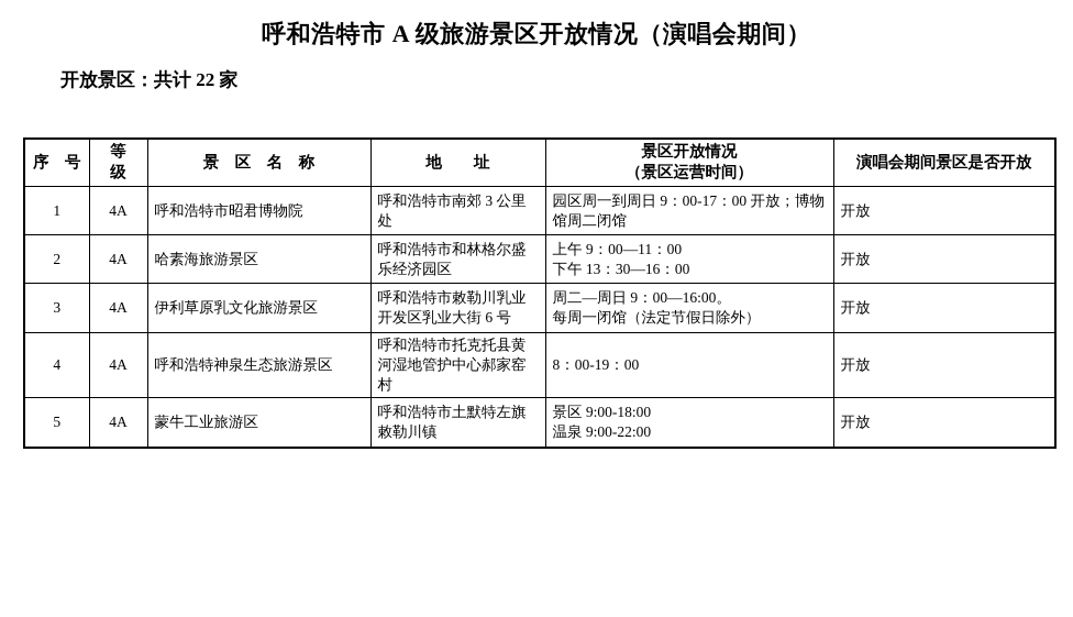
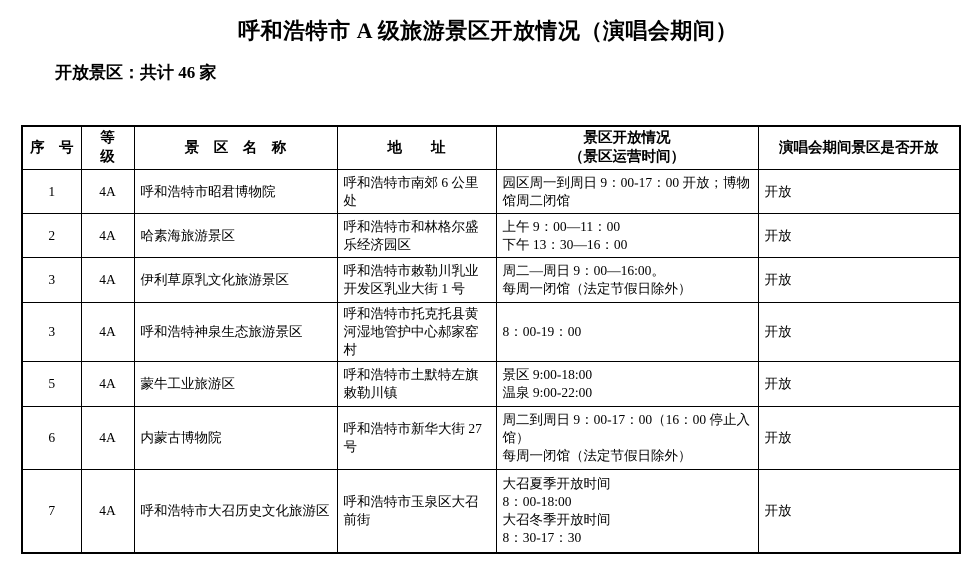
  呼和浩特市 A 级旅游景区开放情况（演唱会期间）
- 开放景区：共计 22 家
+ 开放景区：共计 46 家
  序 号	等 级	景 区 名 称	地 址	景区开放情况 （景区运营时间）	演唱会期间景区是否开放
- 1	4A	呼和浩特市昭君博物院	呼和浩特市南郊 3 公里处	园区周一到周日 9：00-17：00 开放；博物馆周二闭馆	开放
+ 1	4A	呼和浩特市昭君博物院	呼和浩特市南郊 6 公里处	园区周一到周日 9：00-17：00 开放；博物馆周二闭馆	开放
  2	4A	哈素海旅游景区	呼和浩特市和林格尔盛乐经济园区	上午 9：00—11：00 下午 13：30—16：00	开放
- 3	4A	伊利草原乳文化旅游景区	呼和浩特市敕勒川乳业开发区乳业大街 6 号	周二—周日 9：00—16:00。 每周一闭馆（法定节假日除外）	开放
+ 3	4A	伊利草原乳文化旅游景区	呼和浩特市敕勒川乳业开发区乳业大街 1 号	周二—周日 9：00—16:00。 每周一闭馆（法定节假日除外）	开放
- 4	4A	呼和浩特神泉生态旅游景区	呼和浩特市托克托县黄河湿地管护中心郝家窑村	8：00-19：00	开放
+ 3	4A	呼和浩特神泉生态旅游景区	呼和浩特市托克托县黄河湿地管护中心郝家窑村	8：00-19：00	开放
  5	4A	蒙牛工业旅游区	呼和浩特市土默特左旗敕勒川镇	景区 9:00-18:00 温泉 9:00-22:00	开放
+ 6	4A	内蒙古博物院	呼和浩特市新华大街 27 号	周二到周日 9：00-17：00（16：00 停止入馆） 每周一闭馆（法定节假日除外）	开放
+ 7	4A	呼和浩特市大召历史文化旅游区	呼和浩特市玉泉区大召前街	大召夏季开放时间 8：00-18:00 大召冬季开放时间 8：30-17：30	开放
